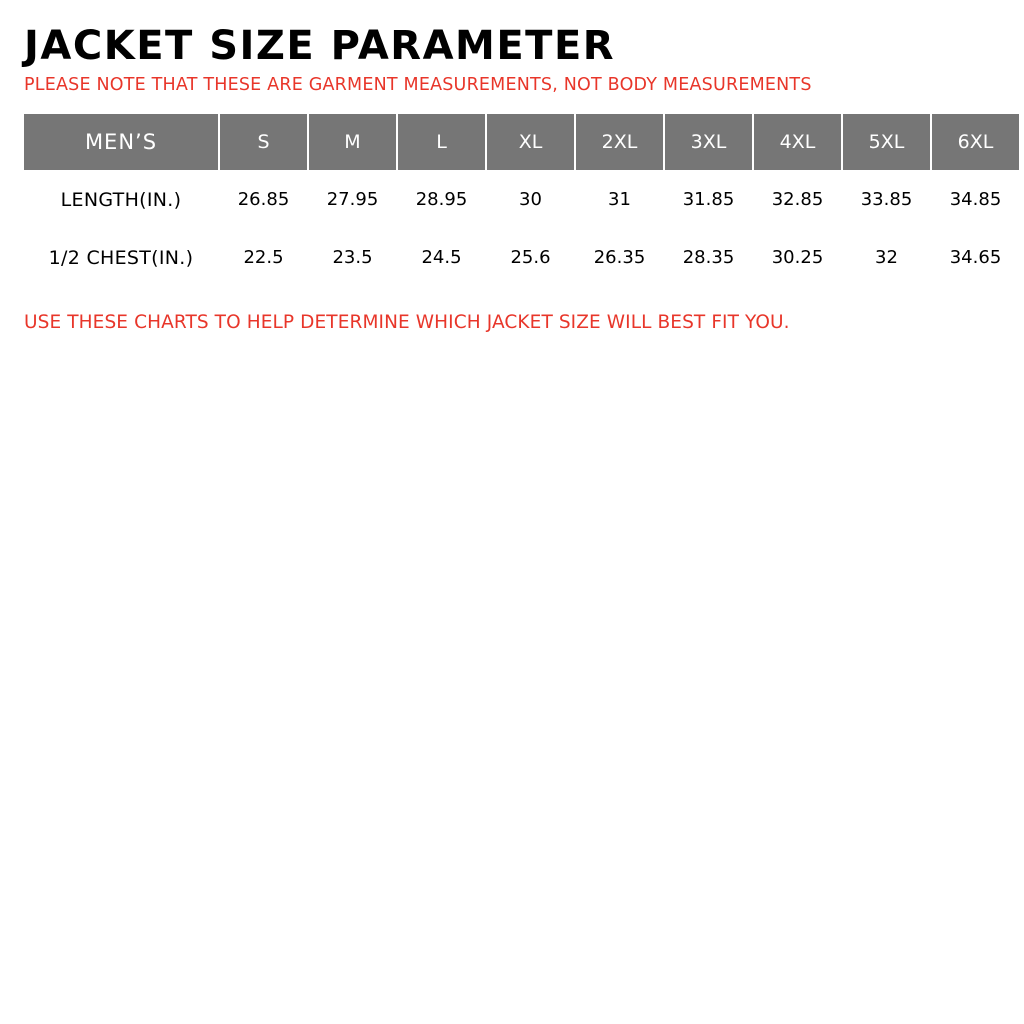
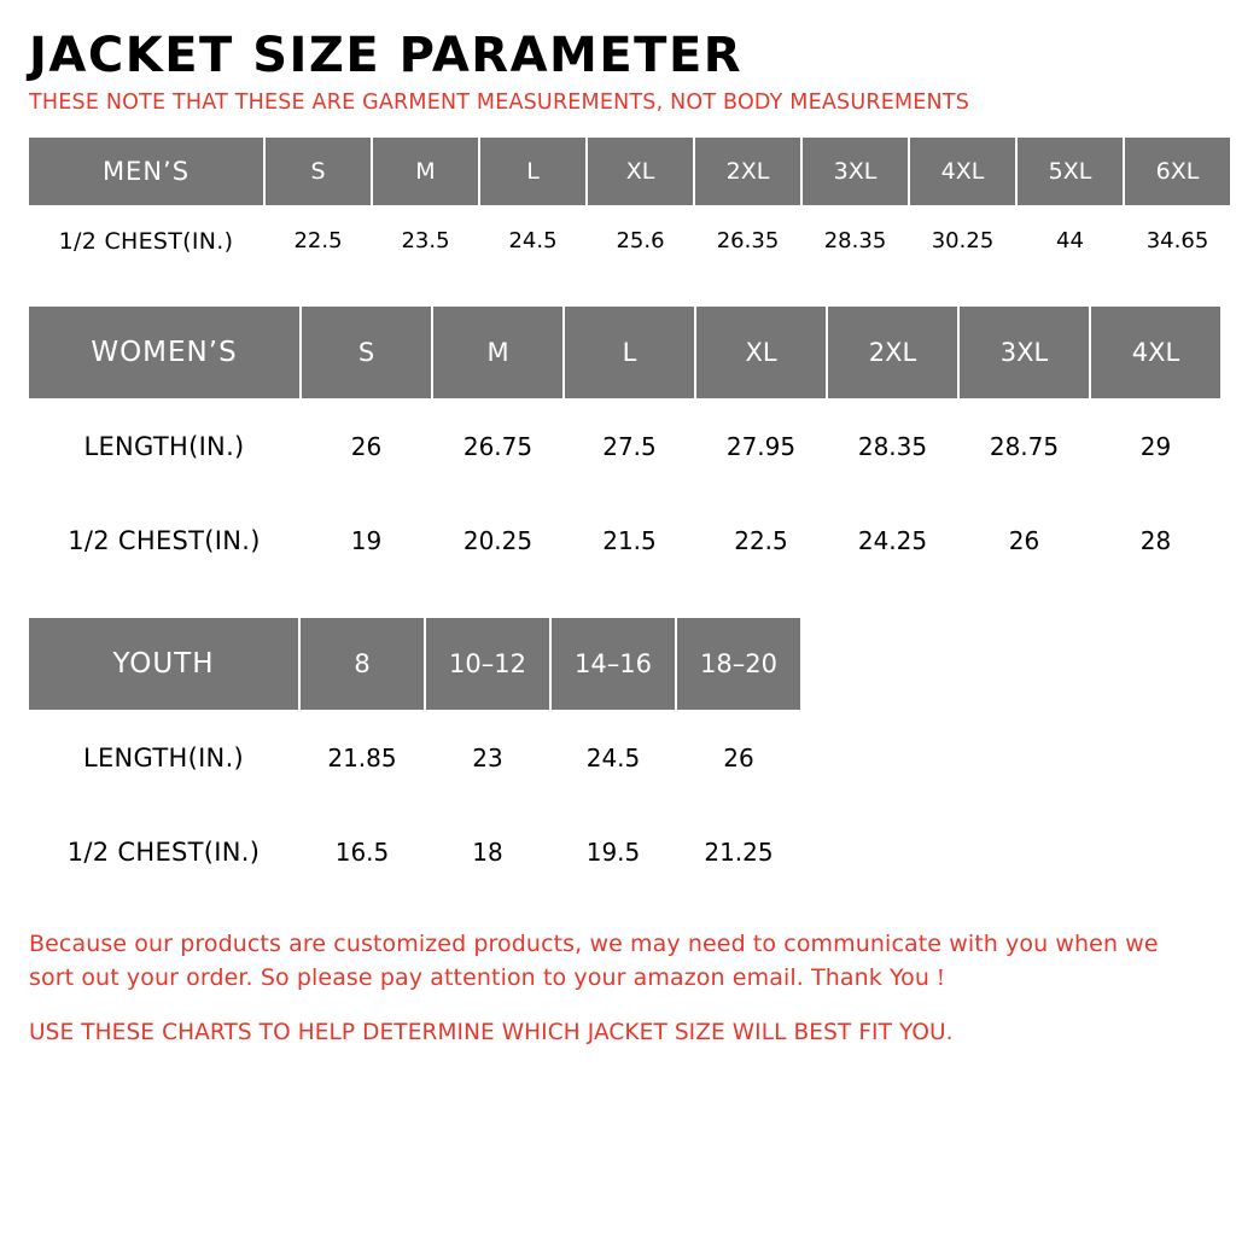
  JACKET SIZE PARAMETER
- PLEASE NOTE THAT THESE ARE GARMENT MEASUREMENTS, NOT BODY MEASUREMENTS
+ THESE NOTE THAT THESE ARE GARMENT MEASUREMENTS, NOT BODY MEASUREMENTS
  MEN’S	S	M	L	XL	2XL	3XL	4XL	5XL	6XL
- LENGTH(IN.)	26.85	27.95	28.95	30	31	31.85	32.85	33.85	34.85
- 1/2 CHEST(IN.)	22.5	23.5	24.5	25.6	26.35	28.35	30.25	32	34.65
+ 1/2 CHEST(IN.)	22.5	23.5	24.5	25.6	26.35	28.35	30.25	44	34.65
+ WOMEN’S	S	M	L	XL	2XL	3XL	4XL
+ LENGTH(IN.)	26	26.75	27.5	27.95	28.35	28.75	29
+ 1/2 CHEST(IN.)	19	20.25	21.5	22.5	24.25	26	28
+ YOUTH	8	10–12	14–16	18–20
+ LENGTH(IN.)	21.85	23	24.5	26
+ 1/2 CHEST(IN.)	16.5	18	19.5	21.25
+ Because our products are customized products, we may need to communicate with you when we sort out your order. So please pay attention to your amazon email. Thank You！
  USE THESE CHARTS TO HELP DETERMINE WHICH JACKET SIZE WILL BEST FIT YOU.
